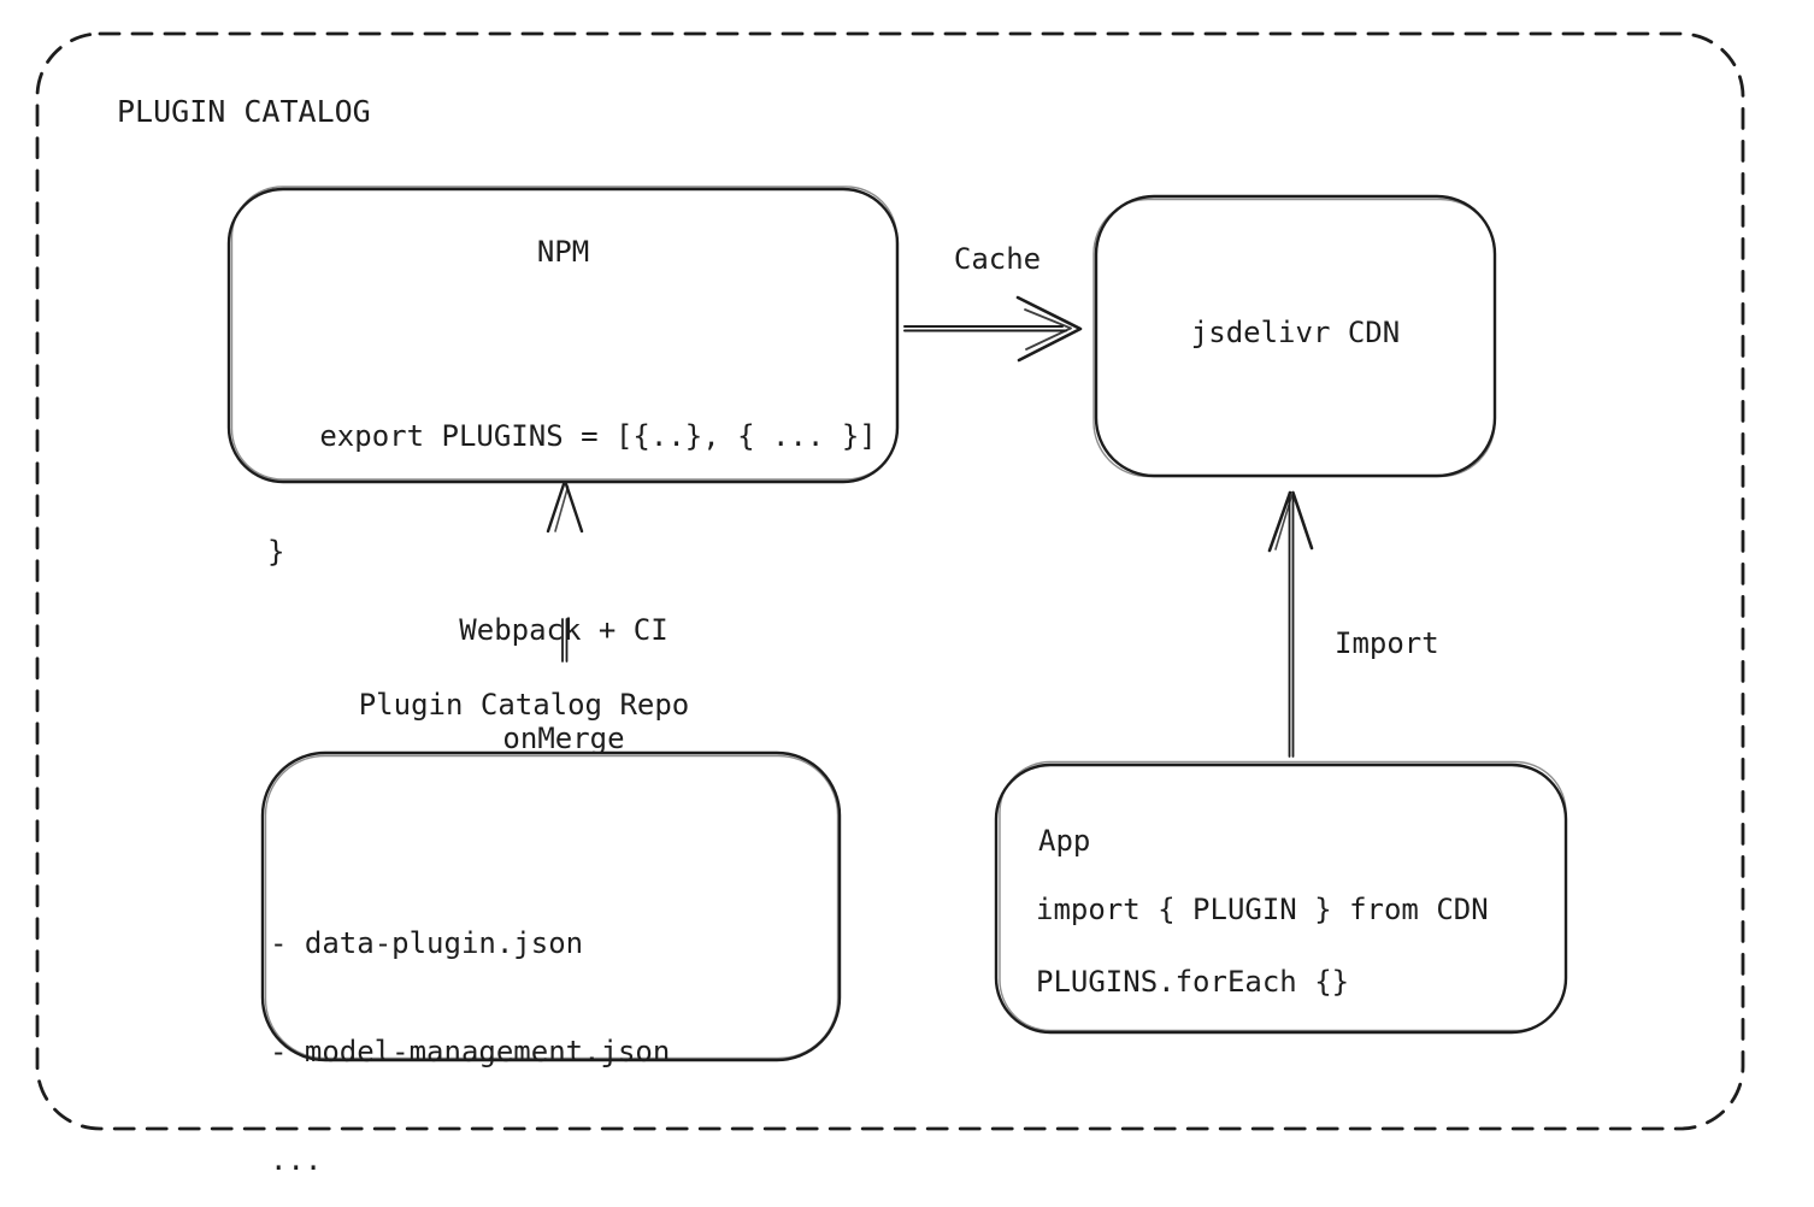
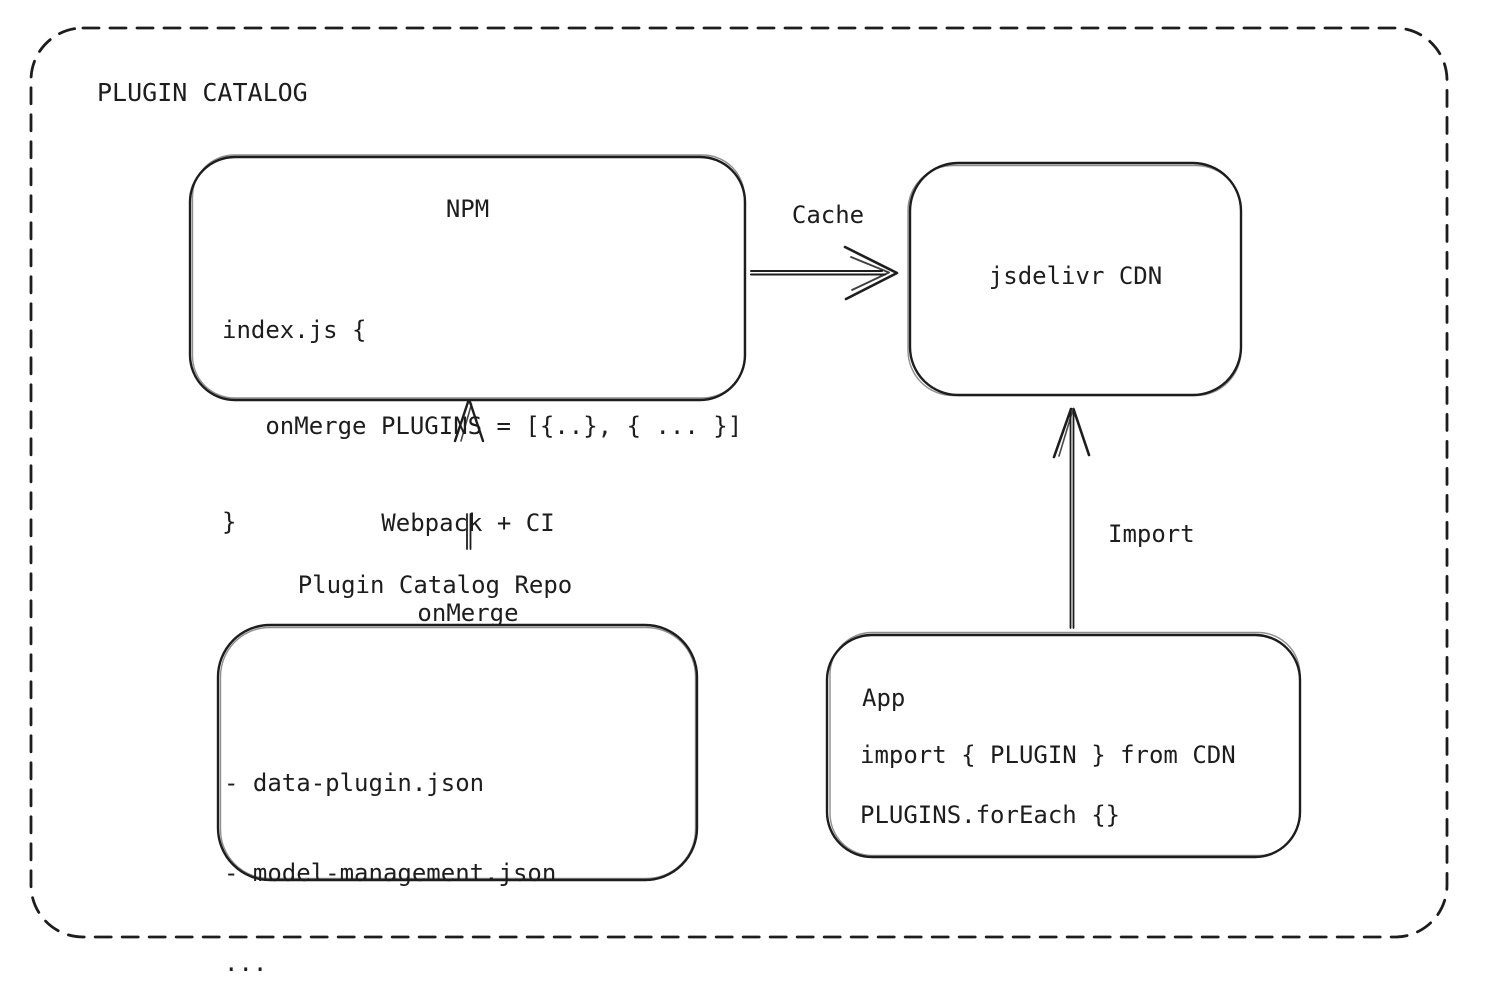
  PLUGIN CATALOG
  NPM
+ index.js {
- export PLUGINS = [{..}, { ... }]
+ onMerge PLUGINS = [{..}, { ... }]
  }
  Cache
  jsdelivr CDN
  Webpack + CI
  onMerge
  Plugin Catalog Repo
  - data-plugin.json
  - model-management.json
  ...
  Import
  App
  import { PLUGIN } from CDN
  PLUGINS.forEach {}
